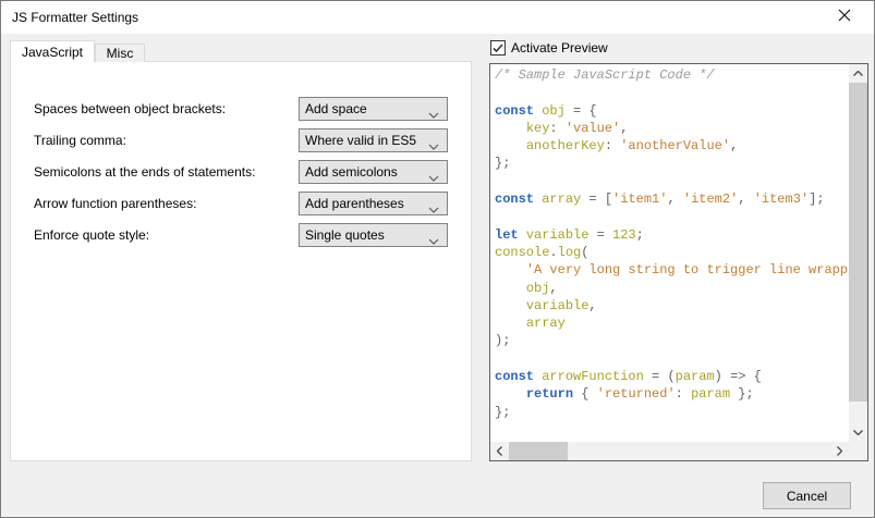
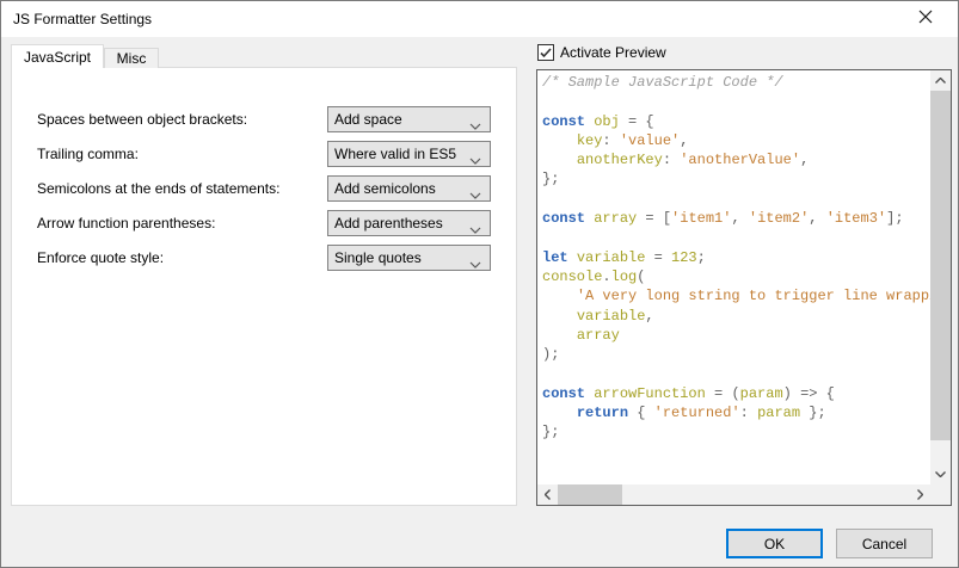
  JS Formatter Settings
  JavaScript
  Misc
  Spaces between object brackets:
  Add space
  Trailing comma:
  Where valid in ES5
  Semicolons at the ends of statements:
  Add semicolons
  Arrow function parentheses:
  Add parentheses
  Enforce quote style:
  Single quotes
  Activate Preview
  /* Sample JavaScript Code */
  const obj = {
  key: 'value',
  anotherKey: 'anotherValue',
  };
  const array = ['item1', 'item2', 'item3'];
  let variable = 123;
  console.log(
  'A very long string to trigger line wrapp
- obj,
  variable,
  array
  );
  const arrowFunction = (param) => {
  return { 'returned': param };
  };
+ OK
  Cancel
